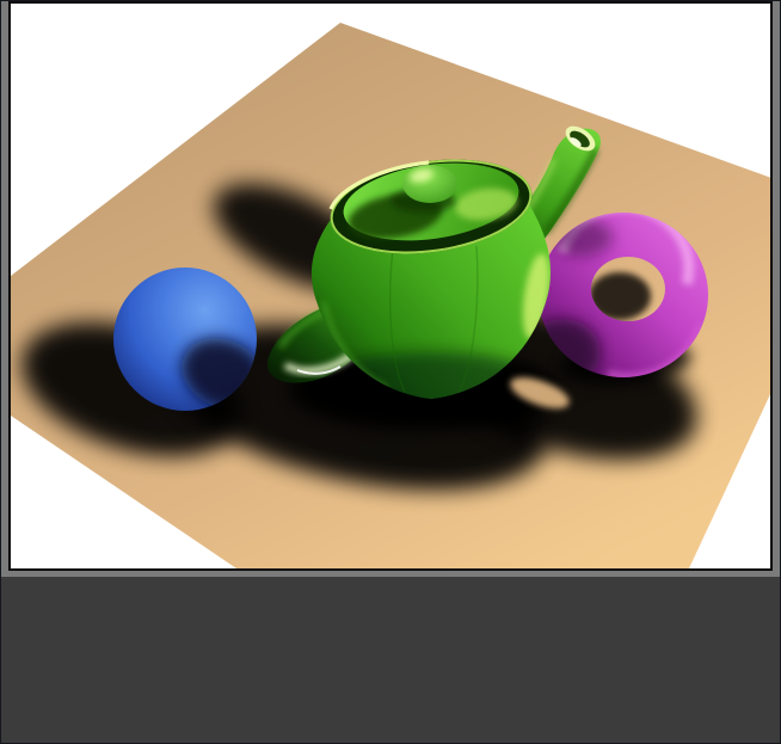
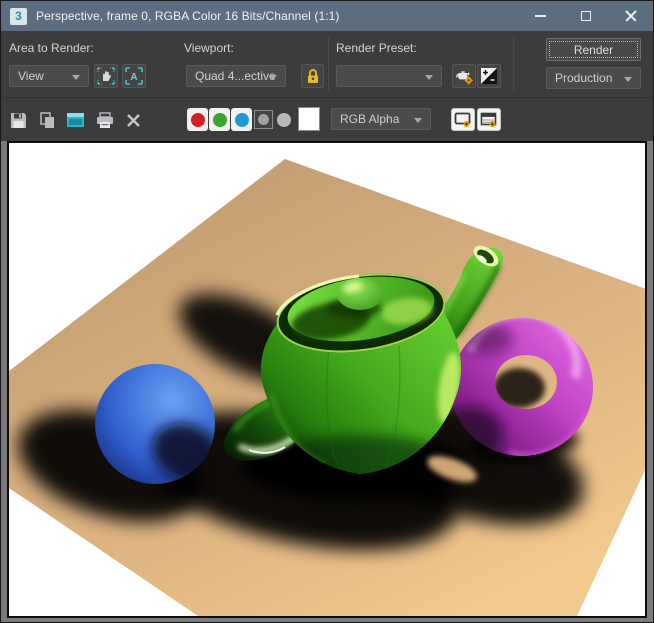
+ 3
+ Perspective, frame 0, RGBA Color 16 Bits/Channel (1:1)
+ Area to Render:
+ View
+ A
+ Viewport:
+ Quad 4...ective
+ Render Preset:
+ Render
+ Production
+ RGB Alpha
